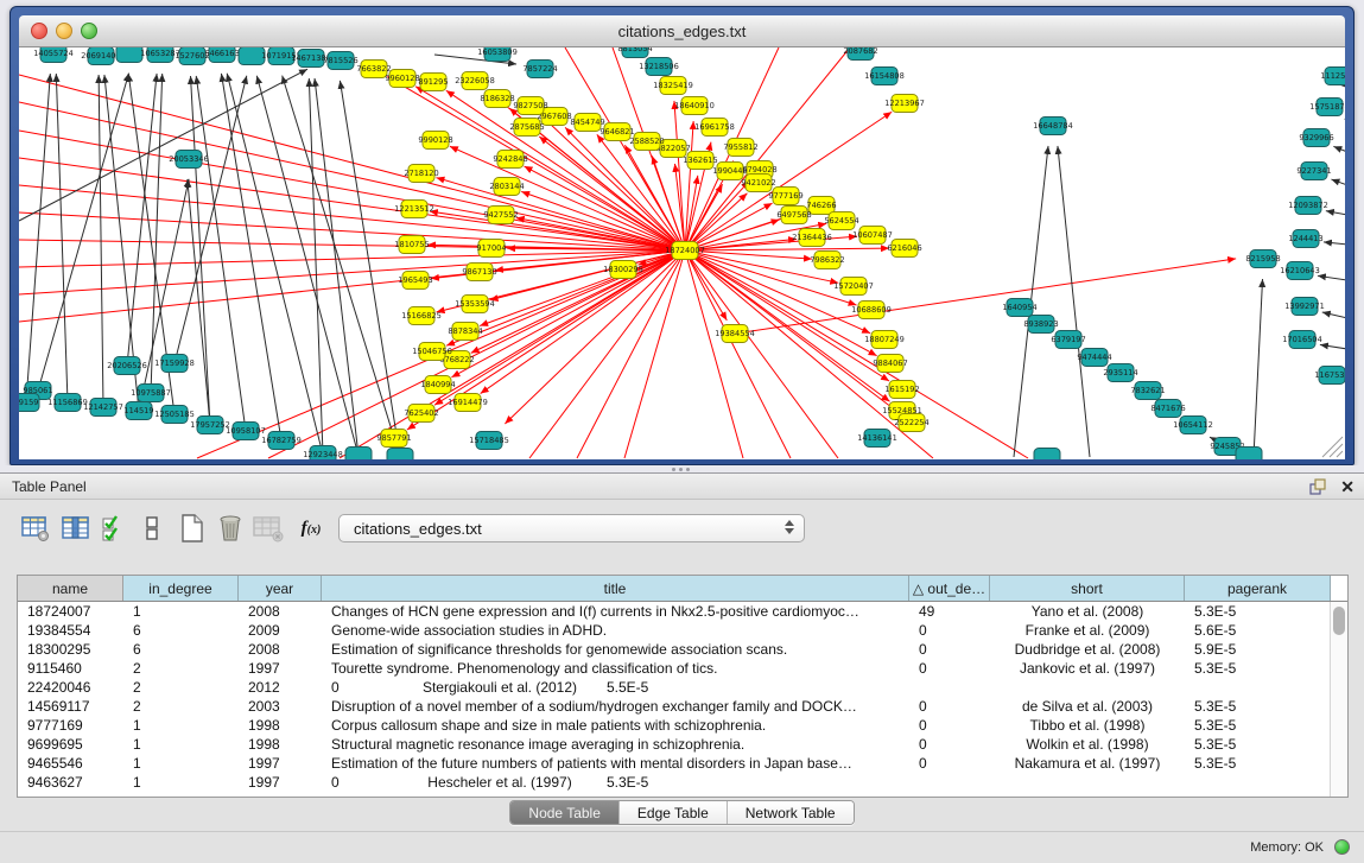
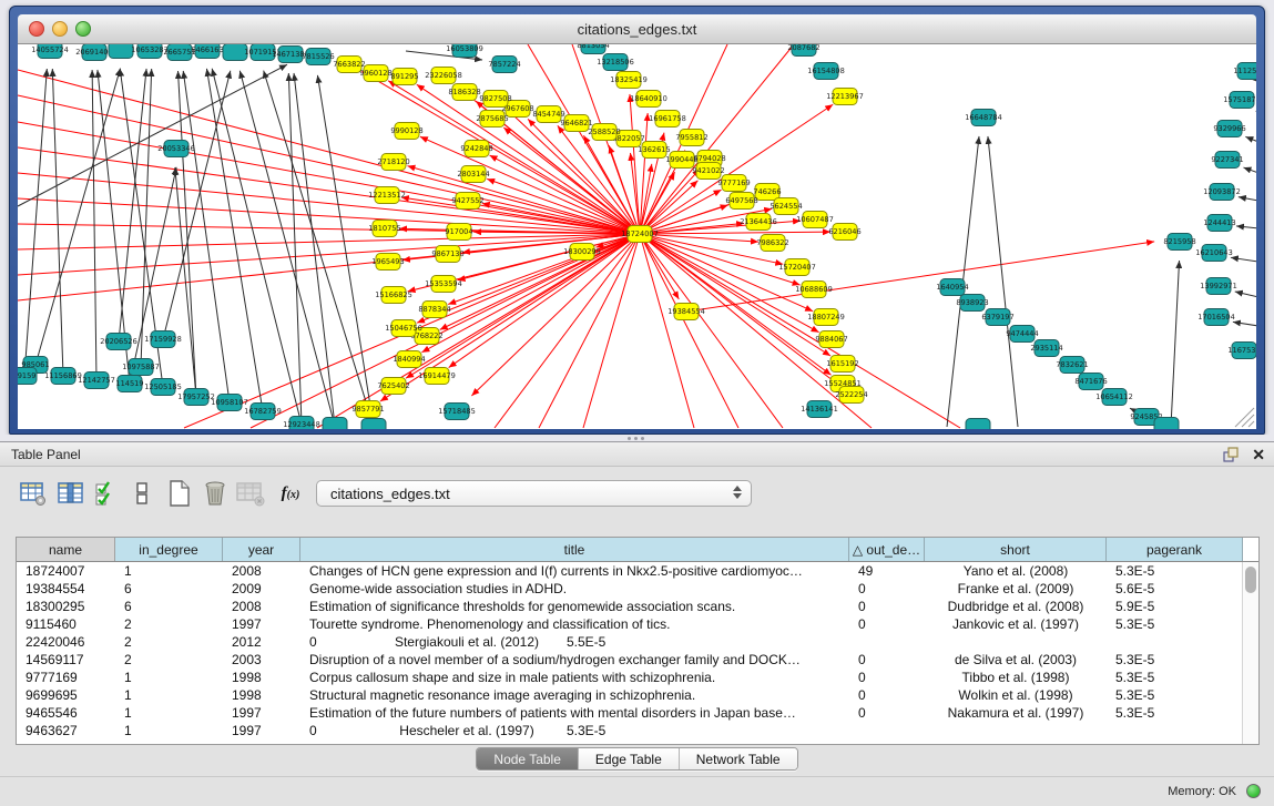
  citations_edges.txt
  18325419
  18640910
  16961758
  2588520
  9646821
  8454749
  2967608
  9827508
  8186328
  23226058
  2875685
  1362615
  1990448
  6794028
  9421022
  9777169
  746266
  6497568
  5624554
  21364436
  10607487
  7986322
  6216046
  9242848
  2803144
  9427552
  917004
  9867130
  15353594
  8878344
  768222
  16914479
  19384554
  15720407
  10688609
  18807249
  9884067
  1615192
  15524851
  2522254
  9990128
  2718120
  12213512
  1810755
  1965493
  15166825
  15046756
  1840994
  7625402
  9857791
  7663822
  9960128
  891295
  12213967
  18300295
  14055724
  2069140
  10653287
- 1527602
+ 2665751
  6466163
  1071915
  1467138
  7815526
  16053809
  7857224
  8813054
  13218506
  2087682
  16154808
  20053346
  16648784
  8215958
  11125
  1575187
  9329966
  9227341
  12093872
  1244413
  16210643
  13992971
  17016504
  116753
  1640954
  8938923
  6379197
  9474444
  2935114
  7832621
  8471676
  10654112
  924585
  985061
  9159
  11156869
  12142757
  114519
  12505185
  17957252
  10958107
  16782759
  12923448
  20206526
  17159928
  10975887
  15718485
  14136141
  18724007
  Table Panel
  ✕
  f(x)
  citations_edges.txt
  name
  in_degree
  year
  title
  △ out_de…
  short
  pagerank
  18724007
  1
  2008
  Changes of HCN gene expression and I(f) currents in Nkx2.5-positive cardiomyoc…
  49
  Yano et al. (2008)
  5.3E-5
  19384554
  6
  2009
  Genome-wide association studies in ADHD.
  0
  Franke et al. (2009)
  5.6E-5
  18300295
  6
  2008
  Estimation of significance thresholds for genomewide association scans.
  0
  Dudbridge et al. (2008)
  5.9E-5
  9115460
  2
  1997
  Tourette syndrome. Phenomenology and classification of tics.
  0
  Jankovic et al. (1997)
  5.3E-5
  22420046
  2
  2012
  0
  Stergiakouli et al. (2012)
  5.5E-5
  14569117
  2
  2003
  Disruption of a novel member of a sodium/hydrogen exchanger family and DOCK…
  0
  de Silva et al. (2003)
  5.3E-5
  9777169
  1
  1998
  Corpus callosum shape and size in male patients with schizophrenia.
  0
  Tibbo et al. (1998)
  5.3E-5
  9699695
  1
  1998
  Structural magnetic resonance image averaging in schizophrenia.
  0
  Wolkin et al. (1998)
  5.3E-5
  9465546
  1
  1997
  Estimation of the future numbers of patients with mental disorders in Japan base…
  0
  Nakamura et al. (1997)
  5.3E-5
  9463627
  1
  1997
  0
  Hescheler et al. (1997)
  5.3E-5
  Node Table
  Edge Table
  Network Table
  Memory: OK
